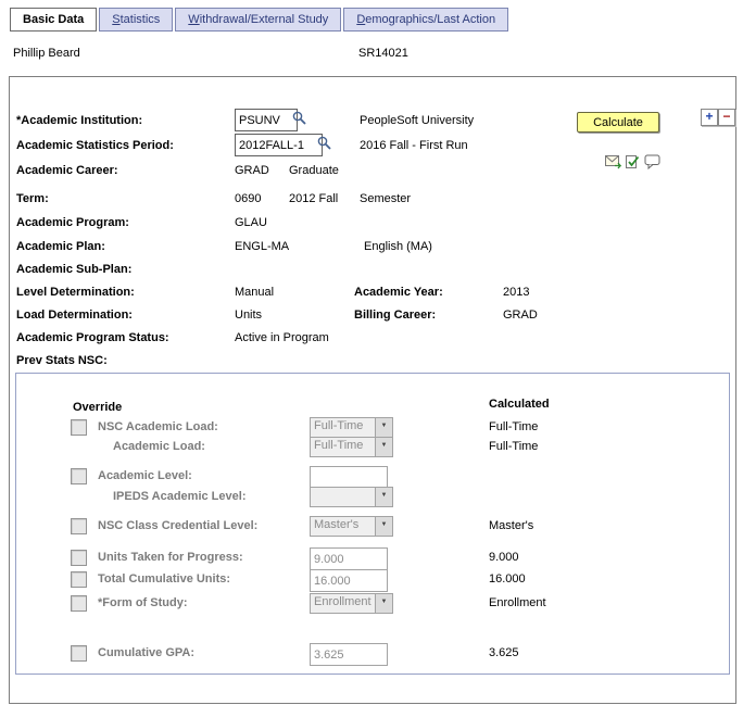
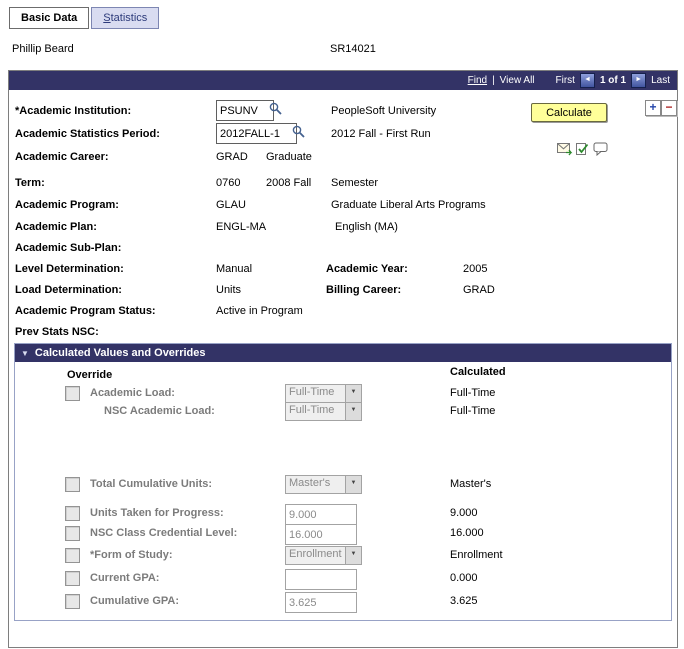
  Basic Data
  Statistics
- Withdrawal/External Study
- Demographics/Last Action
  Phillip Beard
  SR14021
+ Find
+ |
+ View All
+ First
+ 1 of 1
+ Last
  *Academic Institution:
  PSUNV
  PeopleSoft University
  Calculate
  +
  −
  Academic Statistics Period:
  2012FALL-1
- 2016 Fall - First Run
+ 2012 Fall - First Run
  Academic Career:
  GRAD
  Graduate
  Term:
- 0690
+ 0760
- 2012 Fall
+ 2008 Fall
  Semester
  Academic Program:
  GLAU
+ Graduate Liberal Arts Programs
  Academic Plan:
  ENGL-MA
  English (MA)
  Academic Sub-Plan:
  Level Determination:
  Manual
  Academic Year:
- 2013
+ 2005
  Load Determination:
  Units
  Billing Career:
  GRAD
  Academic Program Status:
  Active in Program
  Prev Stats NSC:
+ ▼
+ Calculated Values and Overrides
  Override
  Calculated
- NSC Academic Load:
+ Academic Load:
  Full-Time
  Full-Time
- Academic Load:
+ NSC Academic Load:
  Full-Time
  Full-Time
- Academic Level:
- IPEDS Academic Level:
- NSC Class Credential Level:
+ Total Cumulative Units:
  Master's
  Master's
  Units Taken for Progress:
  9.000
  9.000
- Total Cumulative Units:
+ NSC Class Credential Level:
  16.000
  16.000
  *Form of Study:
  Enrollment
  Enrollment
+ Current GPA:
+ 0.000
  Cumulative GPA:
  3.625
  3.625
